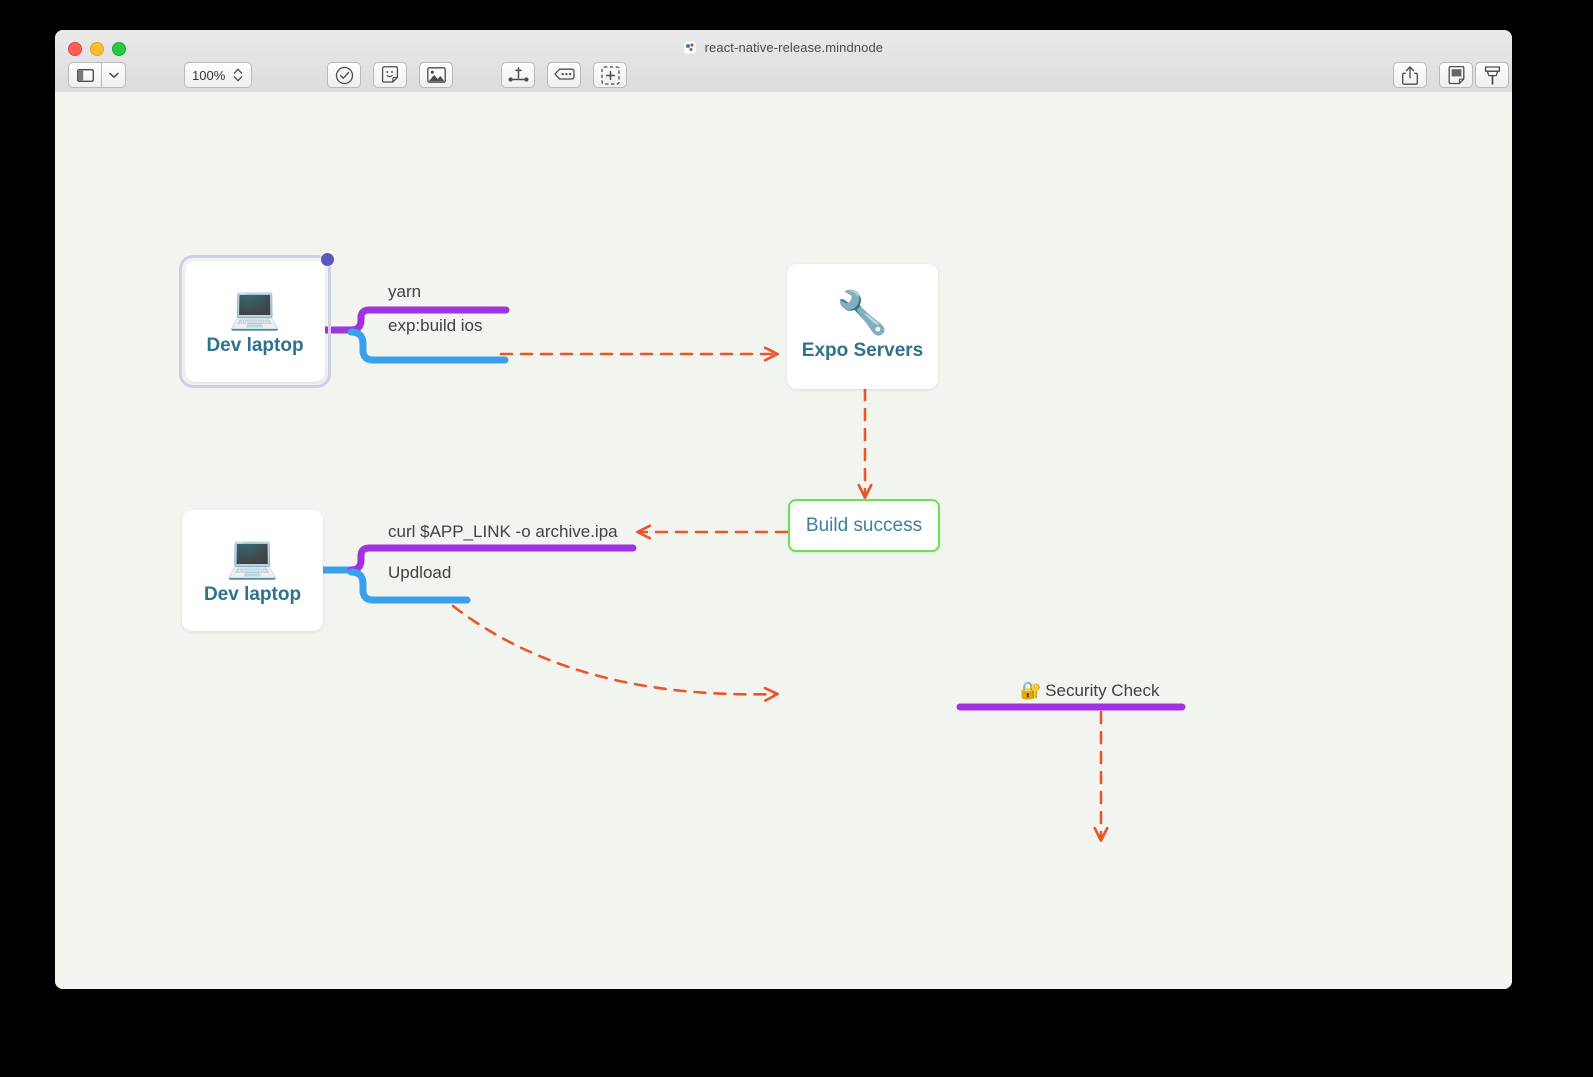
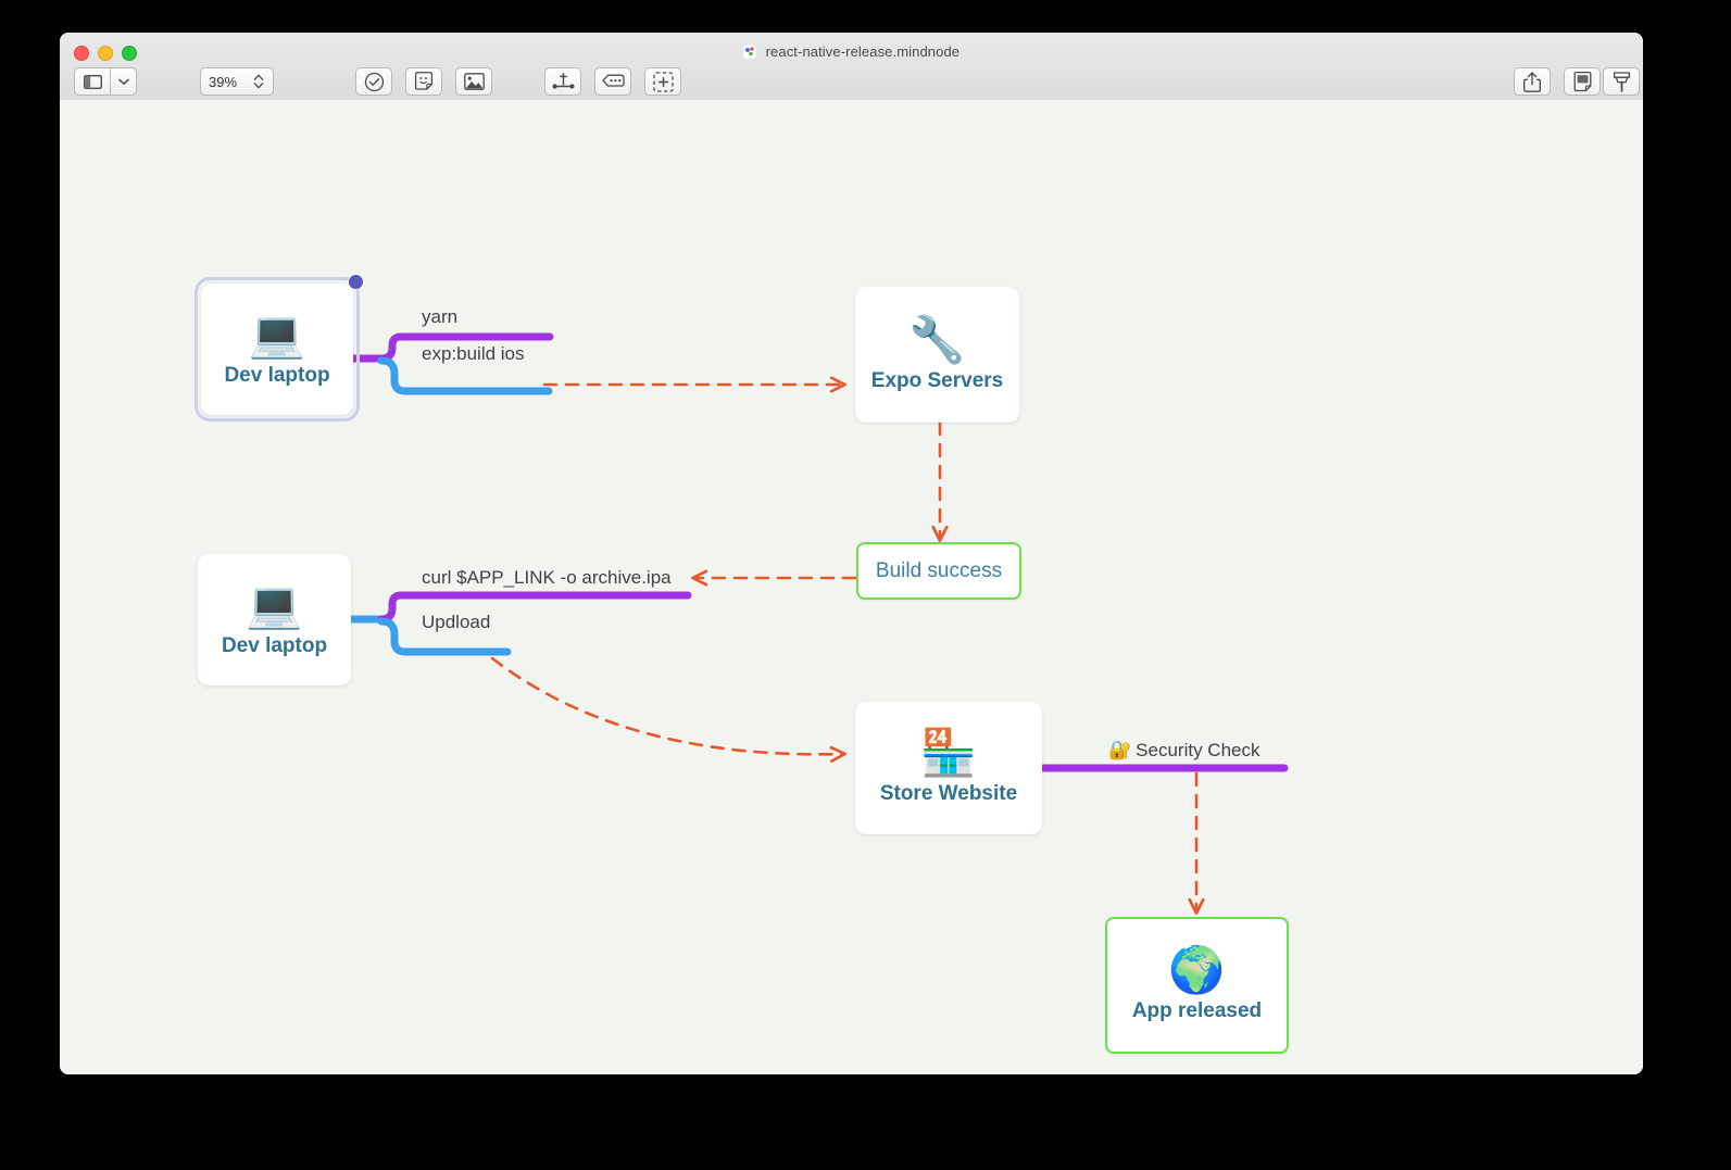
  react-native-release.mindnode
- 100%
+ 39%
  💻
  Dev laptop
  🔧
  Expo Servers
  Build success
  💻
  Dev laptop
+ 🏪
+ Store Website
+ 🌍
+ App released
  yarn
  exp:build ios
  curl $APP_LINK -o archive.ipa
  Updload
  🔐 Security Check
